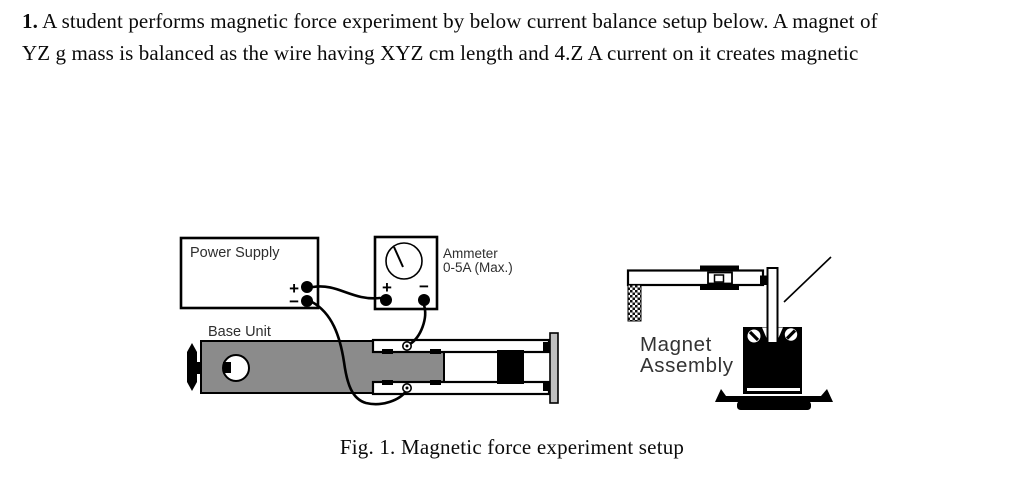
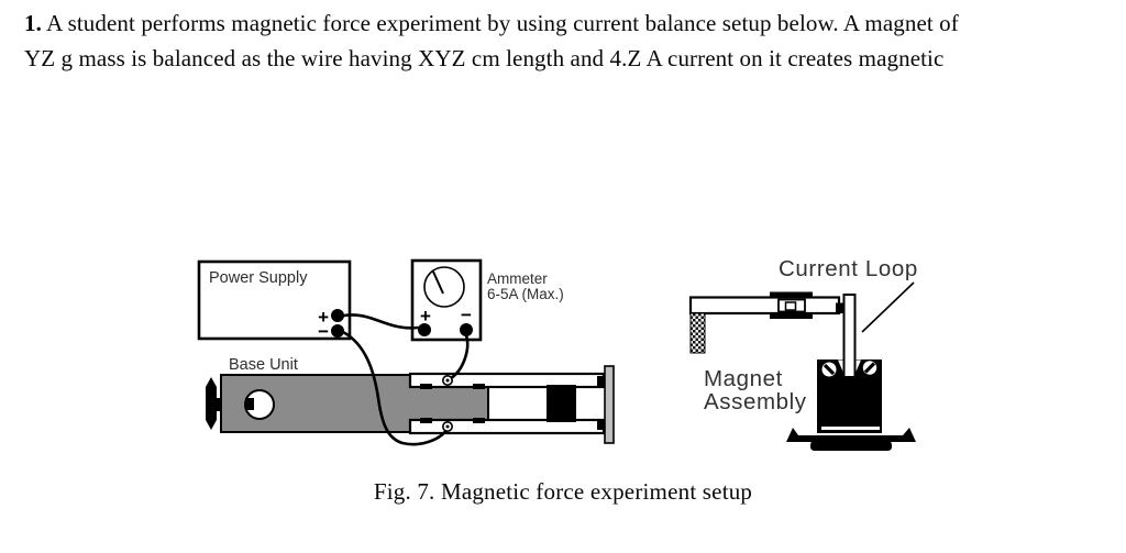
- 1. A student performs magnetic force experiment by below current balance setup below. A magnet of
+ 1. A student performs magnetic force experiment by using current balance setup below. A magnet of
  YZ g mass is balanced as the wire having XYZ cm length and 4.Z A current on it creates magnetic
  Power Supply
  +
  −
  +
  −
  Ammeter
- 0-5A (Max.)
+ 6-5A (Max.)
  Base Unit
+ Current Loop
  Magnet
  Assembly
- Fig. 1. Magnetic force experiment setup
+ Fig. 7. Magnetic force experiment setup
